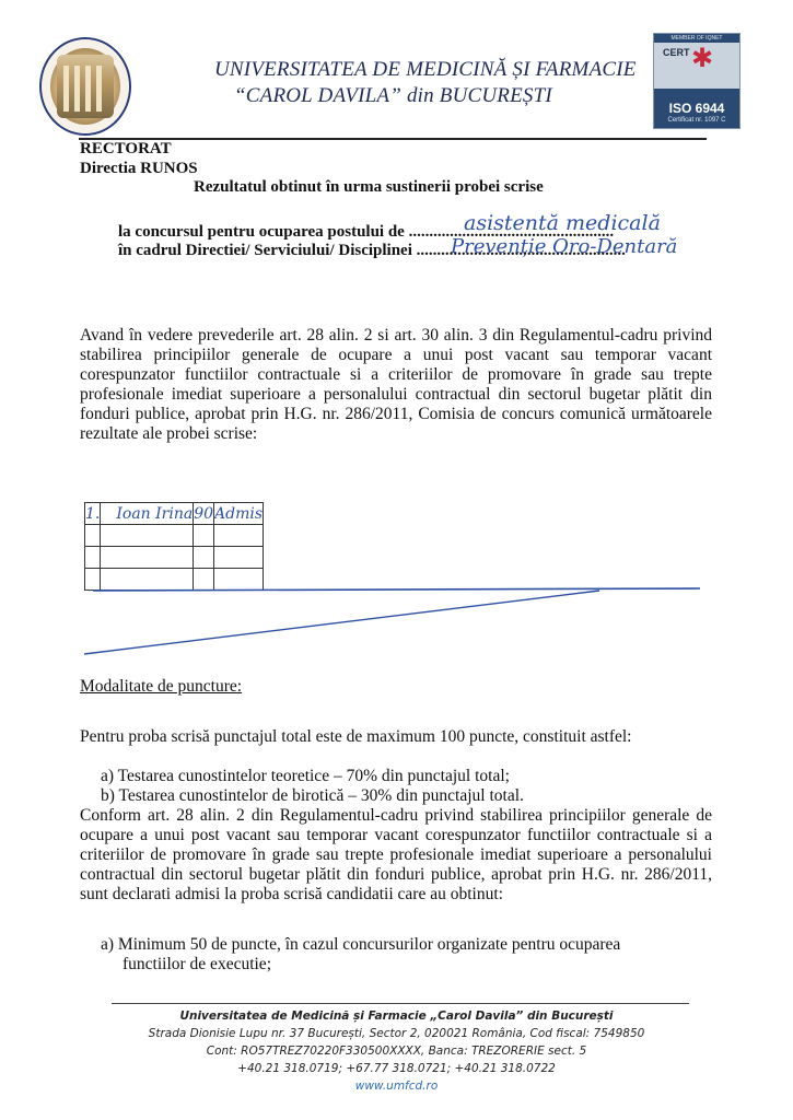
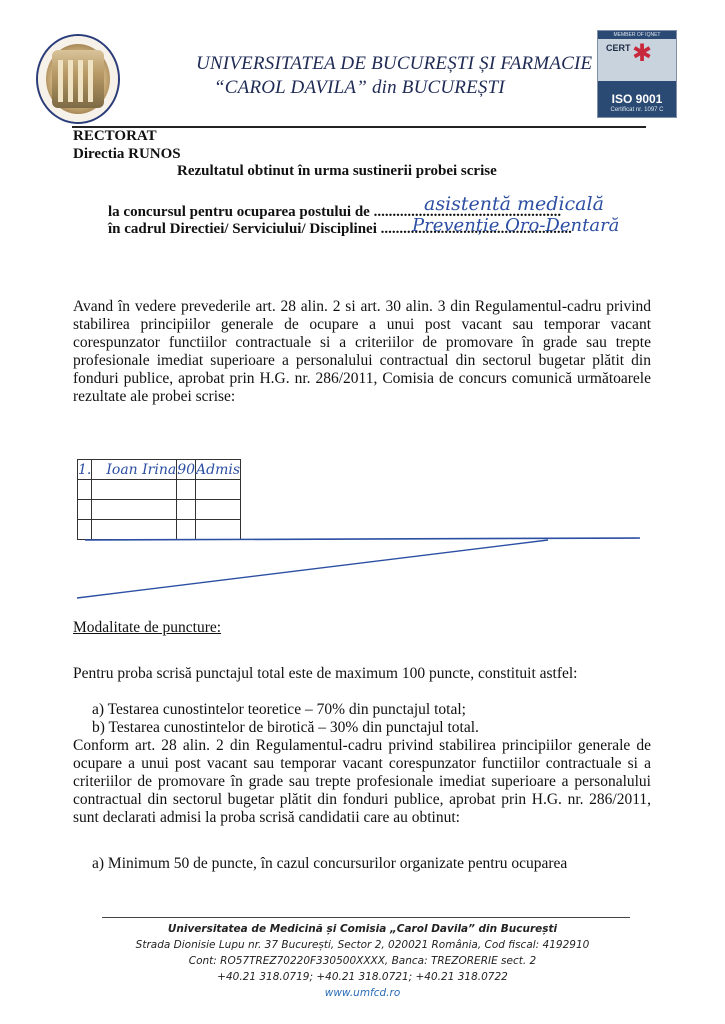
- UNIVERSITATEA DE MEDICINĂ ȘI FARMACIE
+ UNIVERSITATEA DE BUCUREȘTI ȘI FARMACIE
  “CAROL DAVILA” din BUCUREȘTI
  CERT
  ✱
- ISO 6944
+ ISO 9001
  RECTORAT
  Directia RUNOS
  Rezultatul obtinut în urma sustinerii probei scrise
  la concursul pentru ocuparea postului de ..................................................
  asistentă medicală
  în cadrul Directiei/ Serviciului/ Disciplinei ...................................................
  Prevenție Oro-Dentară
  Avand în vedere prevederile art. 28 alin. 2 si art. 30 alin. 3 din Regulamentul-cadru privind stabilirea principiilor generale de ocupare a unui post vacant sau temporar vacant corespunzator functiilor contractuale si a criteriilor de promovare în grade sau trepte profesionale imediat superioare a personalului contractual din sectorul bugetar plătit din fonduri publice, aprobat prin H.G. nr. 286/2011, Comisia de concurs comunică următoarele rezultate ale probei scrise:
  1.	Ioan Irina	90	Admis
  Modalitate de puncture:
  Pentru proba scrisă punctajul total este de maximum 100 puncte, constituit astfel:
  a) Testarea cunostintelor teoretice – 70% din punctajul total;
  b) Testarea cunostintelor de birotică – 30% din punctajul total.
  Conform art. 28 alin. 2 din Regulamentul-cadru privind stabilirea principiilor generale de ocupare a unui post vacant sau temporar vacant corespunzator functiilor contractuale si a criteriilor de promovare în grade sau trepte profesionale imediat superioare a personalului contractual din sectorul bugetar plătit din fonduri publice, aprobat prin H.G. nr. 286/2011, sunt declarati admisi la proba scrisă candidatii care au obtinut:
  a) Minimum 50 de puncte, în cazul concursurilor organizate pentru ocuparea
- functiilor de executie;
- Universitatea de Medicină și Farmacie „Carol Davila” din București
+ Universitatea de Medicină și Comisia „Carol Davila” din București
- Strada Dionisie Lupu nr. 37 București, Sector 2, 020021 România, Cod fiscal: 7549850
+ Strada Dionisie Lupu nr. 37 București, Sector 2, 020021 România, Cod fiscal: 4192910
- Cont: RO57TREZ70220F330500XXXX, Banca: TREZORERIE sect. 5
+ Cont: RO57TREZ70220F330500XXXX, Banca: TREZORERIE sect. 2
- +40.21 318.0719; +67.77 318.0721; +40.21 318.0722
+ +40.21 318.0719; +40.21 318.0721; +40.21 318.0722
  www.umfcd.ro
